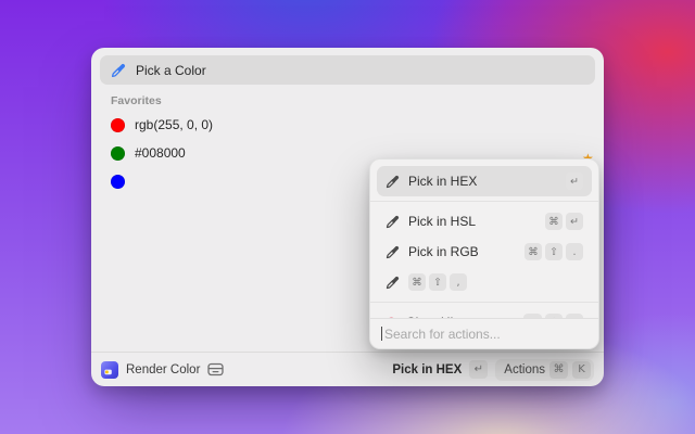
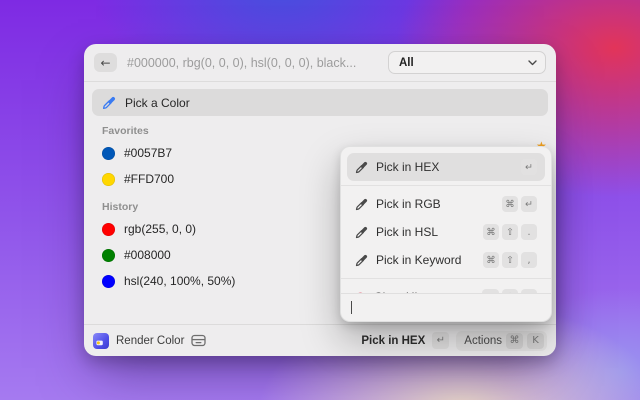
+ ←
+ #000000, rbg(0, 0, 0), hsl(0, 0, 0), black...
+ All
  Pick a Color
  Favorites
+ #0057B7
+ #FFD700
+ History
  rgb(255, 0, 0)
  #008000
+ hsl(240, 100%, 50%)
  Render Color
  Pick in HEX
  ↵
  Actions
  ⌘
  K
  Pick in HEX
  ↵
- Pick in HSL
+ Pick in RGB
  ⌘
  ↵
- Pick in RGB
+ Pick in HSL
  ⌘
  ⇧
  .
+ Pick in Keyword
  ⌘
  ⇧
  ,
- Search for actions...
